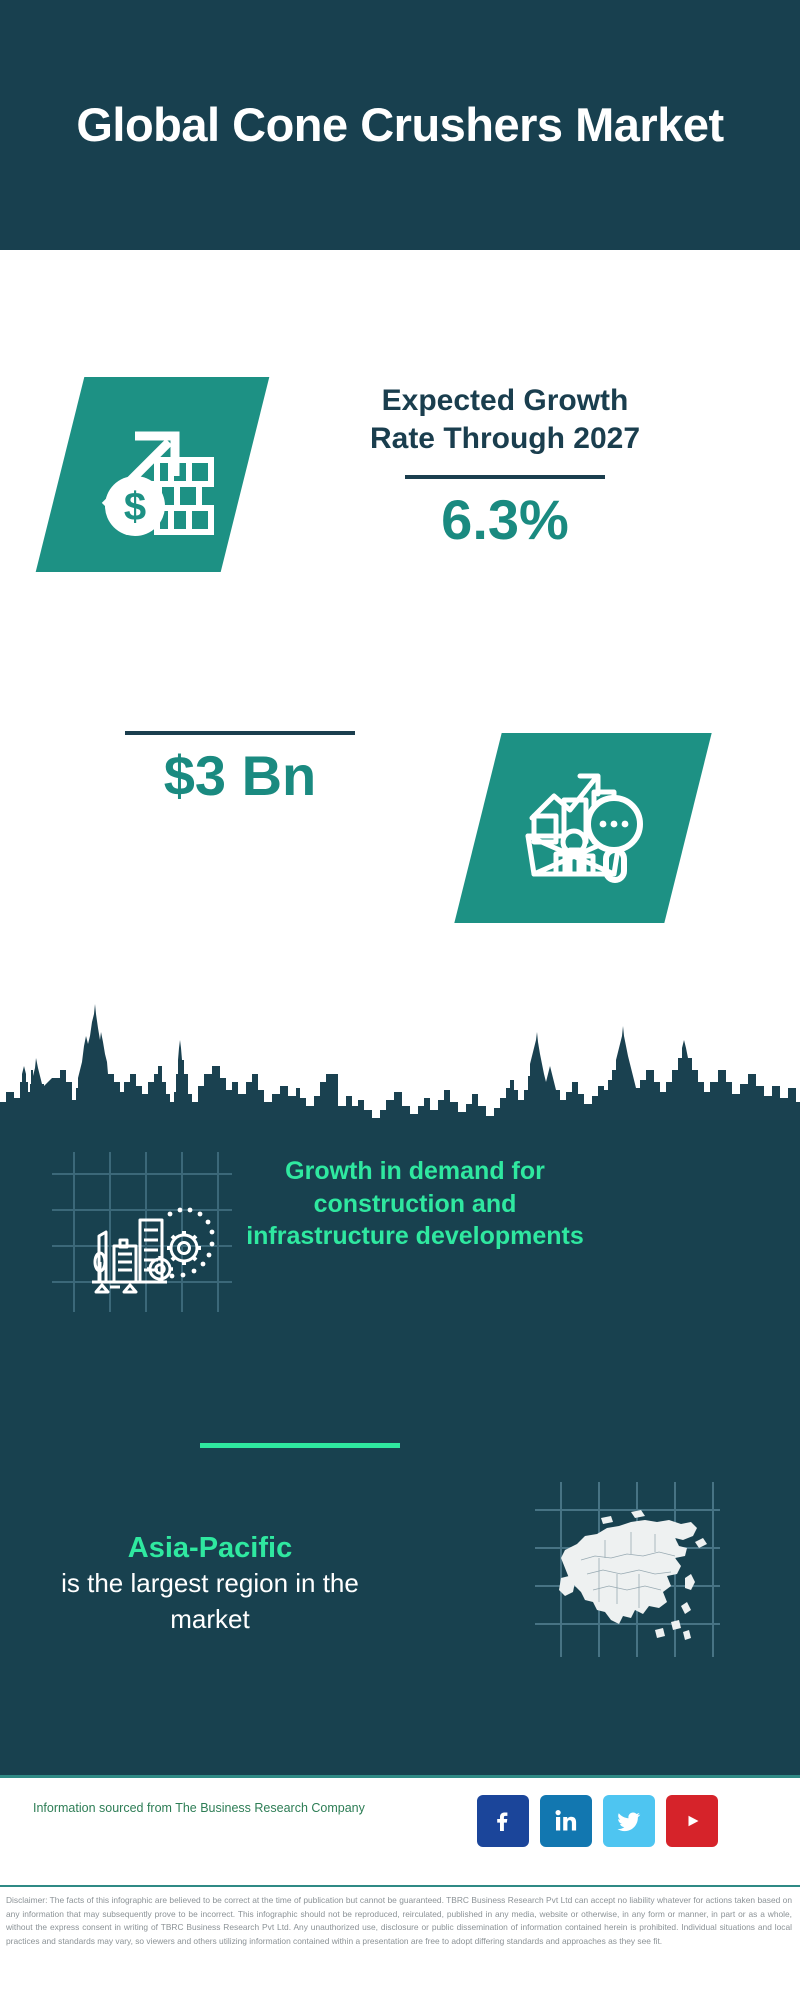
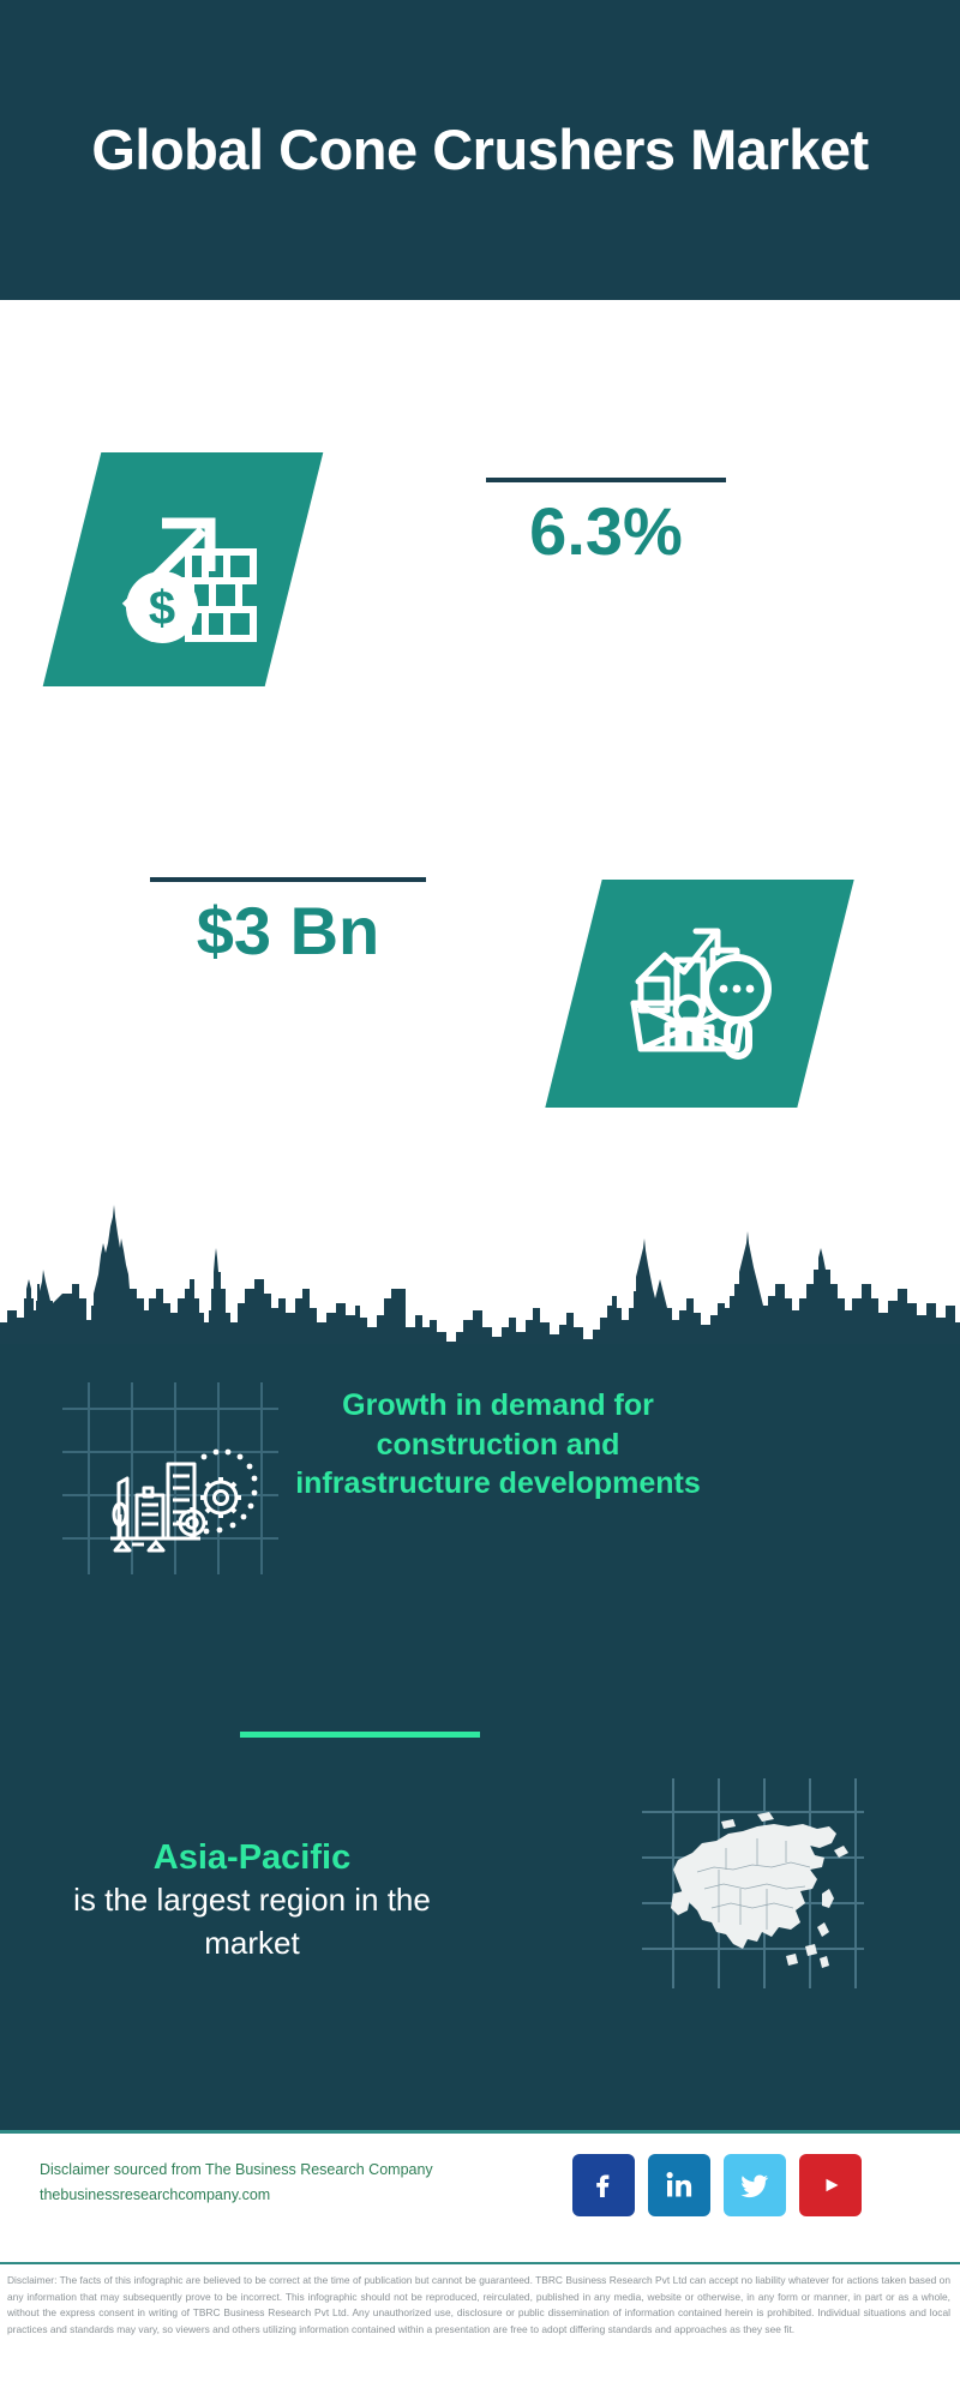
  Global Cone Crushers Market
- Expected Growth Rate Through 2027
  6.3%
  $3 Bn
  Growth in demand for construction and infrastructure developments
  Asia-Pacific
  is the largest region in the market
- Information sourced from The Business Research Company
+ Disclaimer sourced from The Business Research Company
+ thebusinessresearchcompany.com
  Disclaimer: The facts of this infographic are believed to be correct at the time of publication but cannot be guaranteed. TBRC Business Research Pvt Ltd can accept no liability whatever for actions taken based on any information that may subsequently prove to be incorrect. This infographic should not be reproduced, reirculated, published in any media, website or otherwise, in any form or manner, in part or as a whole, without the express consent in writing of TBRC Business Research Pvt Ltd. Any unauthorized use, disclosure or public dissemination of information contained herein is prohibited. Individual situations and local practices and standards may vary, so viewers and others utilizing information contained within a presentation are free to adopt differing standards and approaches as they see fit.
